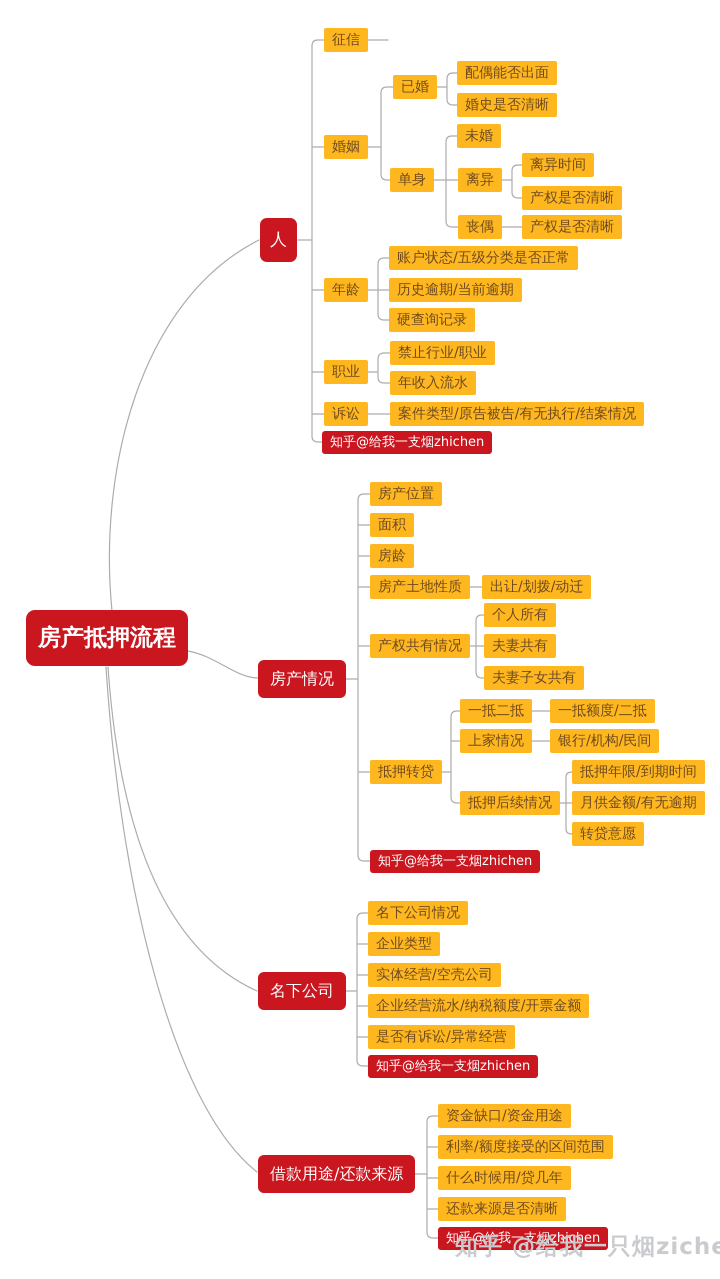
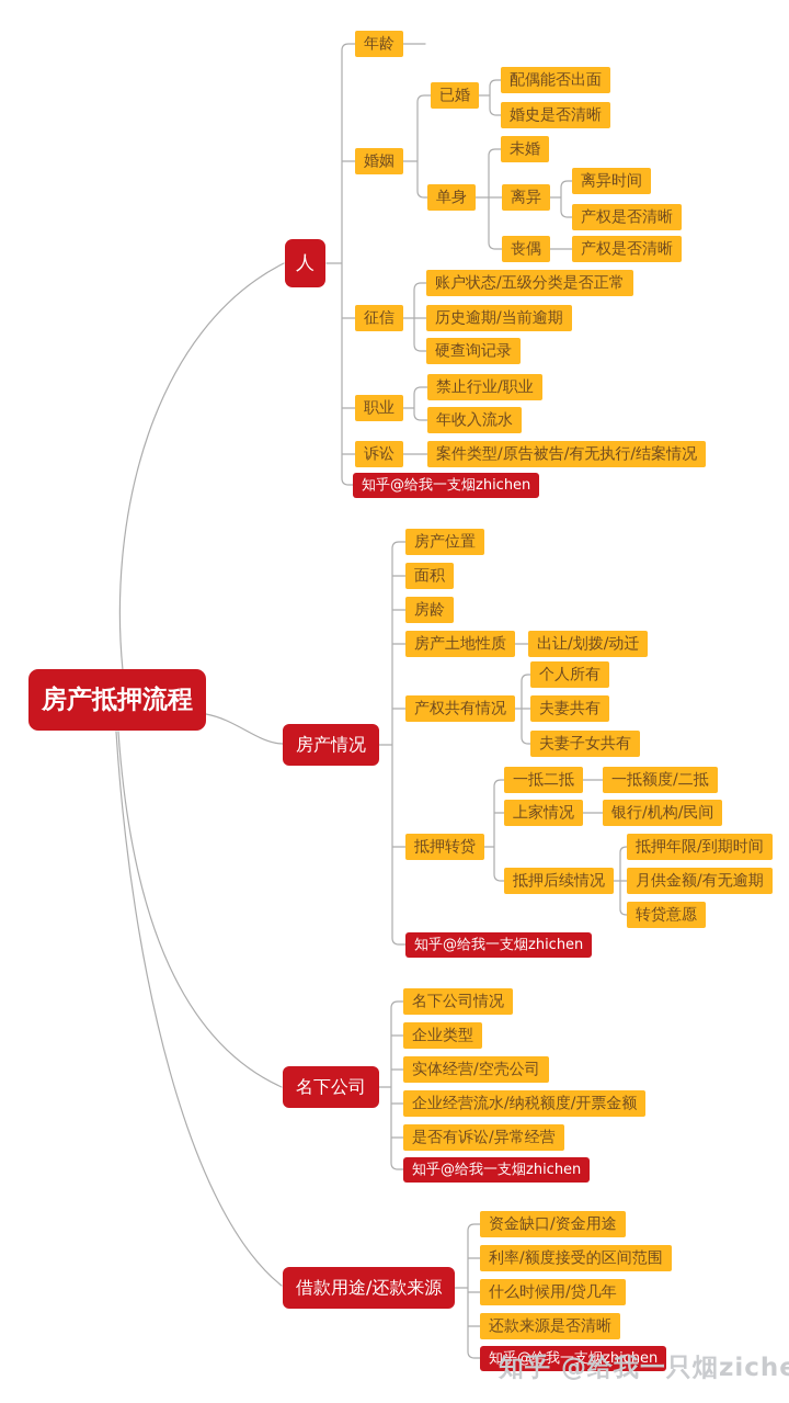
  房产抵押流程
  人
- 征信
+ 年龄
  婚姻
  已婚
  配偶能否出面
  婚史是否清晰
  单身
  未婚
  离异
  离异时间
  产权是否清晰
  丧偶
  产权是否清晰
- 年龄
+ 征信
  账户状态/五级分类是否正常
  历史逾期/当前逾期
  硬查询记录
  职业
  禁止行业/职业
  年收入流水
  诉讼
  案件类型/原告被告/有无执行/结案情况
  知乎@给我一支烟zhichen
  房产情况
  房产位置
  面积
  房龄
  房产土地性质
  出让/划拨/动迁
  产权共有情况
  个人所有
  夫妻共有
  夫妻子女共有
  抵押转贷
  一抵二抵
  一抵额度/二抵
  上家情况
  银行/机构/民间
  抵押后续情况
  抵押年限/到期时间
  月供金额/有无逾期
  转贷意愿
  知乎@给我一支烟zhichen
  名下公司
  名下公司情况
  企业类型
  实体经营/空壳公司
  企业经营流水/纳税额度/开票金额
  是否有诉讼/异常经营
  知乎@给我一支烟zhichen
  借款用途/还款来源
  资金缺口/资金用途
  利率/额度接受的区间范围
  什么时候用/贷几年
  还款来源是否清晰
  知乎@给我一支烟zhichen
  知乎 @给我一只烟zich
